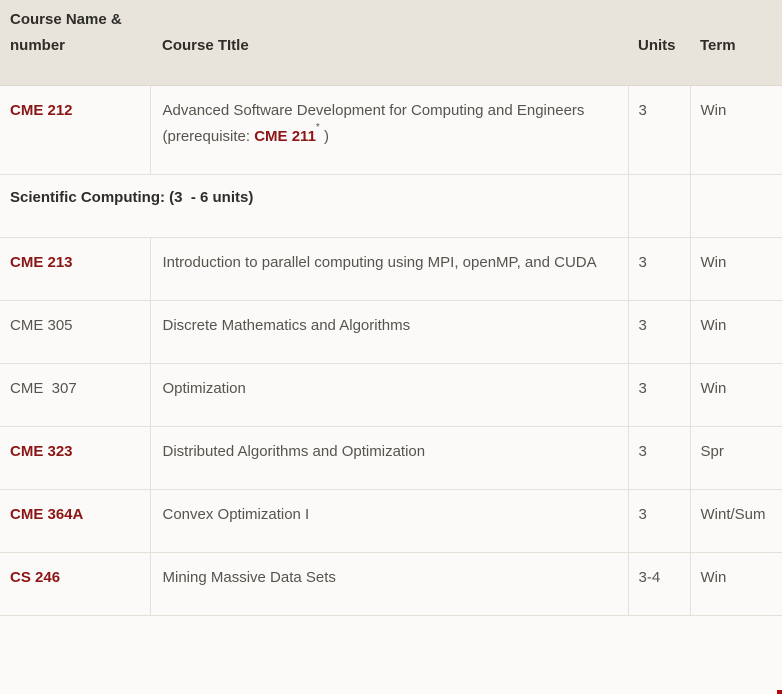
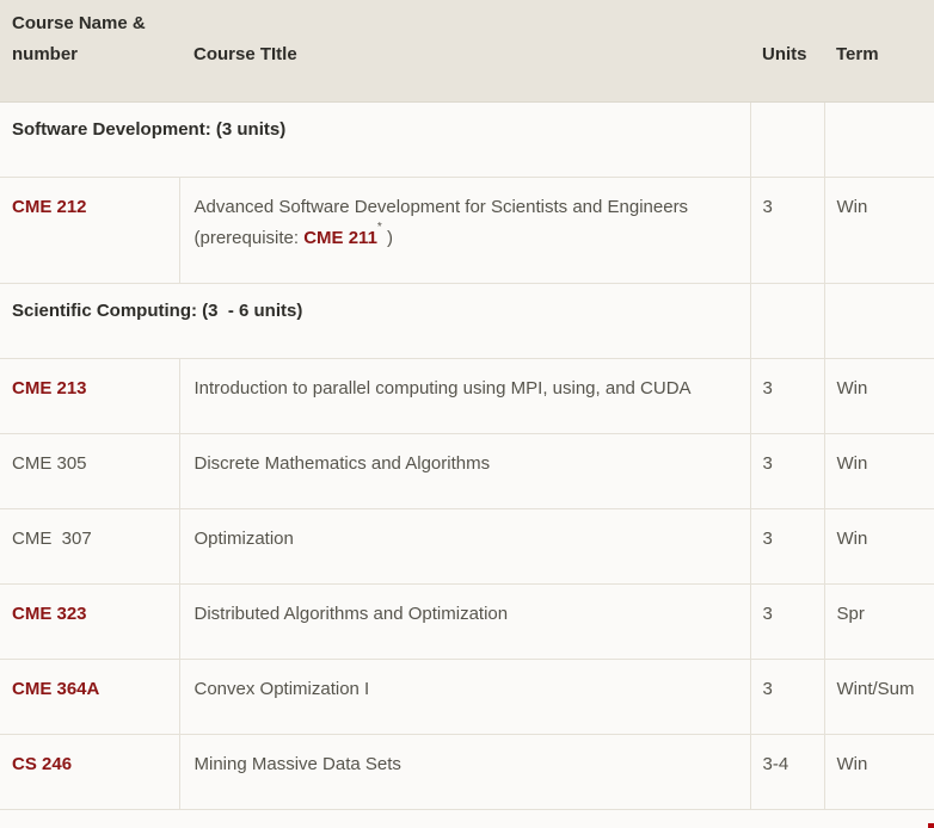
  Course Name & number	Course TItle	Units	Term
+ Software Development: (3 units)
- CME 212	Advanced Software Development for Computing and Engineers (prerequisite: CME 211* )	3	Win
+ CME 212	Advanced Software Development for Scientists and Engineers (prerequisite: CME 211* )	3	Win
  Scientific Computing: (3 - 6 units)
- CME 213	Introduction to parallel computing using MPI, openMP, and CUDA	3	Win
+ CME 213	Introduction to parallel computing using MPI, using, and CUDA	3	Win
  CME 305	Discrete Mathematics and Algorithms	3	Win
  CME 307	Optimization	3	Win
  CME 323	Distributed Algorithms and Optimization	3	Spr
  CME 364A	Convex Optimization I	3	Wint/Sum
  CS 246	Mining Massive Data Sets	3-4	Win
